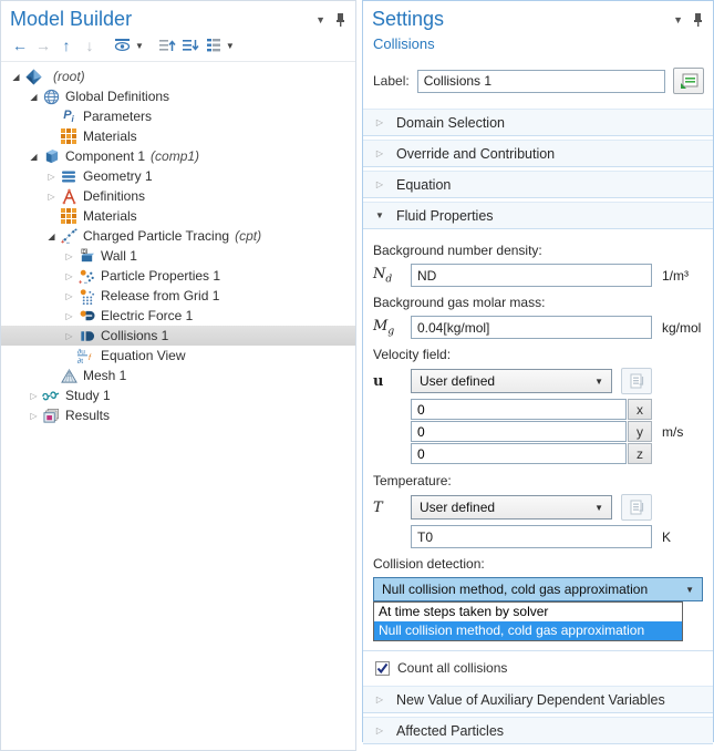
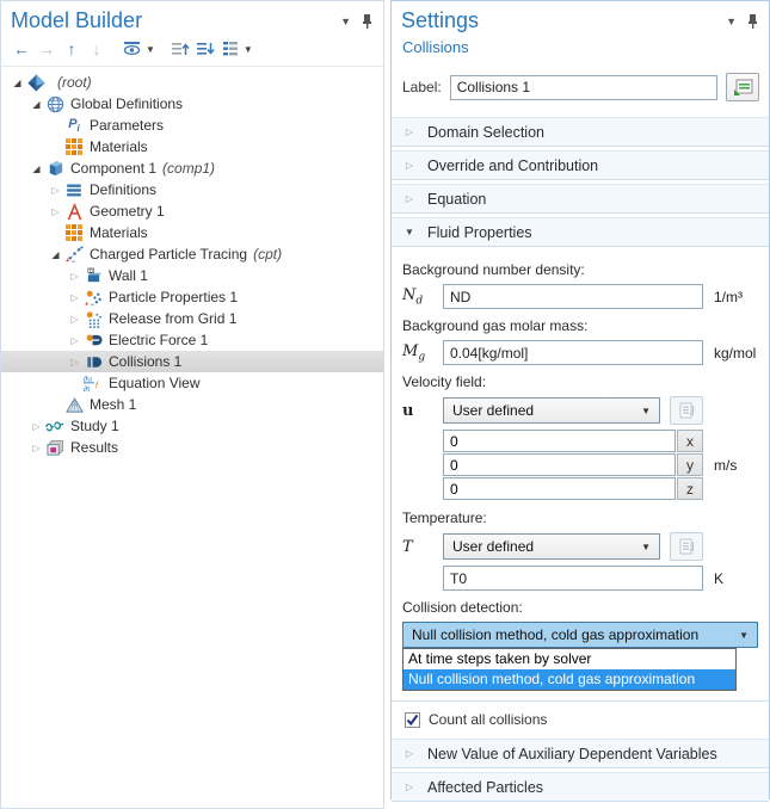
  Model Builder
  ▼
  ←
  →
  ↑
  ↓
  ▼
  ▼
  ◢
  (root)
  ◢
  Global Definitions
  Pi
  Parameters
  Materials
  ◢
  Component 1
  (comp1)
  ▷
- Geometry 1
+ Definitions
  ▷
- Definitions
+ Geometry 1
  Materials
  ◢
  Charged Particle Tracing
  (cpt)
  ▷
  Wall 1
  ▷
  Particle Properties 1
  ▷
  Release from Grid 1
  ▷
  Electric Force 1
  ▷
  Collisions 1
  Equation View
  Mesh 1
  ▷
  Study 1
  ▷
  Results
  Settings
  ▼
  Collisions
  Label:
  Collisions 1
  ▷
  Domain Selection
  ▷
  Override and Contribution
  ▷
  Equation
  ▼
  Fluid Properties
  Background number density:
  Nd
  ND
  1/m³
  Background gas molar mass:
  Mg
  0.04[kg/mol]
  kg/mol
  Velocity field:
  u
  User defined
  ▼
  0
  x
  0
  y
  0
  z
  m/s
  Temperature:
  T
  User defined
  ▼
  T0
  K
  Collision detection:
  Null collision method, cold gas approximation
  ▼
  At time steps taken by solver
  Null collision method, cold gas approximation
  Count all collisions
  ▷
  New Value of Auxiliary Dependent Variables
  ▷
  Affected Particles
